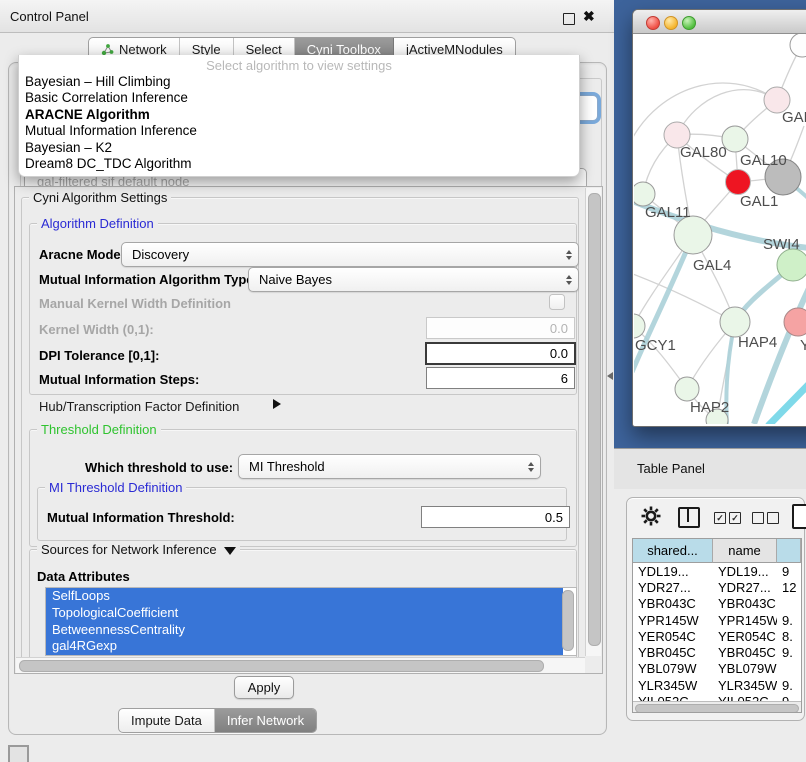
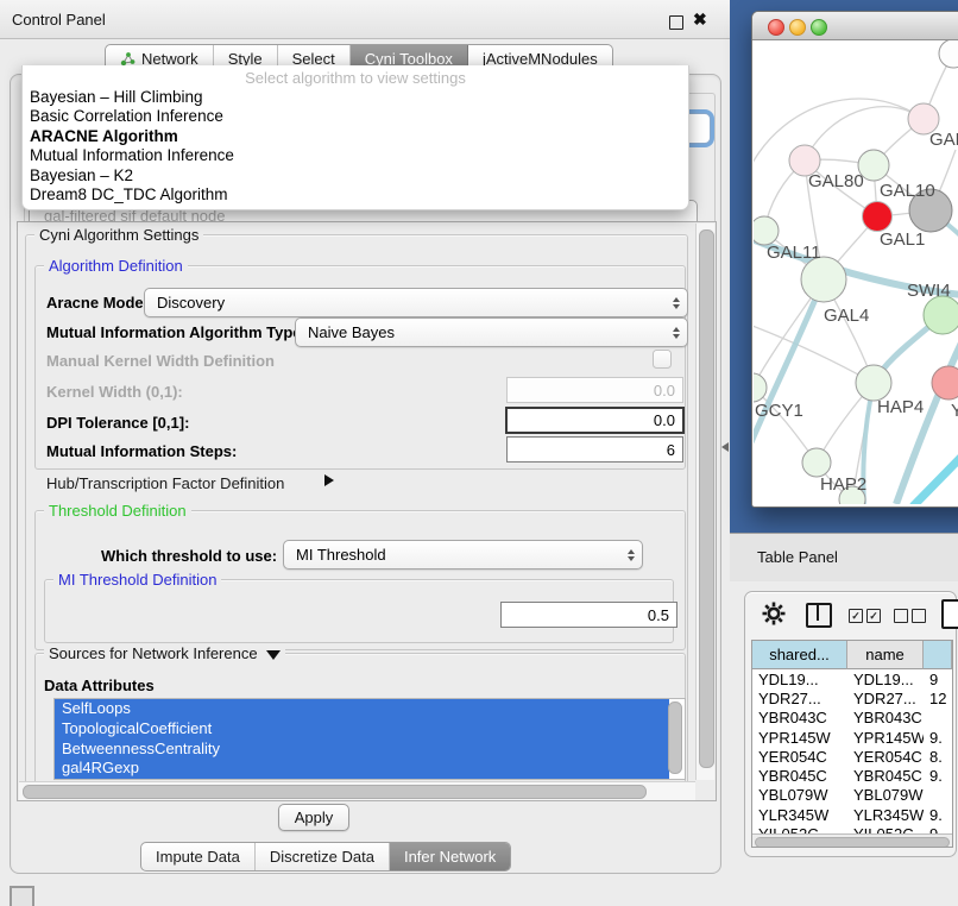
  Control Panel
  ✖
  Network
  Style
  Select
  Cyni Toolbox
  jActiveMNodules
  gal-filtered sif default node
  Select algorithm to view settings
  Bayesian – Hill Climbing
  Basic Correlation Inference
  ARACNE Algorithm
  Mutual Information Inference
  Bayesian – K2
  Dream8 DC_TDC Algorithm
  Cyni Algorithm Settings
  Algorithm Definition
  Aracne Mode
  Discovery
  Mutual Information Algorithm Typ
  Naive Bayes
  Manual Kernel Width Definition
  Kernel Width (0,1):
  0.0
  DPI Tolerance [0,1]:
  0.0
  Mutual Information Steps:
  6
  Hub/Transcription Factor Definition
  Threshold Definition
  Which threshold to use:
  MI Threshold
  MI Threshold Definition
- Mutual Information Threshold:
  0.5
  Sources for Network Inference
  Data Attributes
  SelfLoops
  TopologicalCoefficient
  BetweennessCentrality
  gal4RGexp
  Apply
  Impute Data
+ Discretize Data
  Infer Network
  GAL80
  GAL10
  GAL1
  GAL11
  GAL4
  SWI4
  GCY1
  HAP4
  Y
  HAP2
  Table Panel
  ✓
  ✓
  shared...
  name
  YDL19...
  YDL19...
  9
  YDR27...
  YDR27...
  12
  YBR043C
  YBR043C
  YPR145W
  YPR145W
  9.
  YER054C
  YER054C
  8.
  YBR045C
  YBR045C
  9.
  YBL079W
  YBL079W
  YLR345W
  YLR345W
  9.
